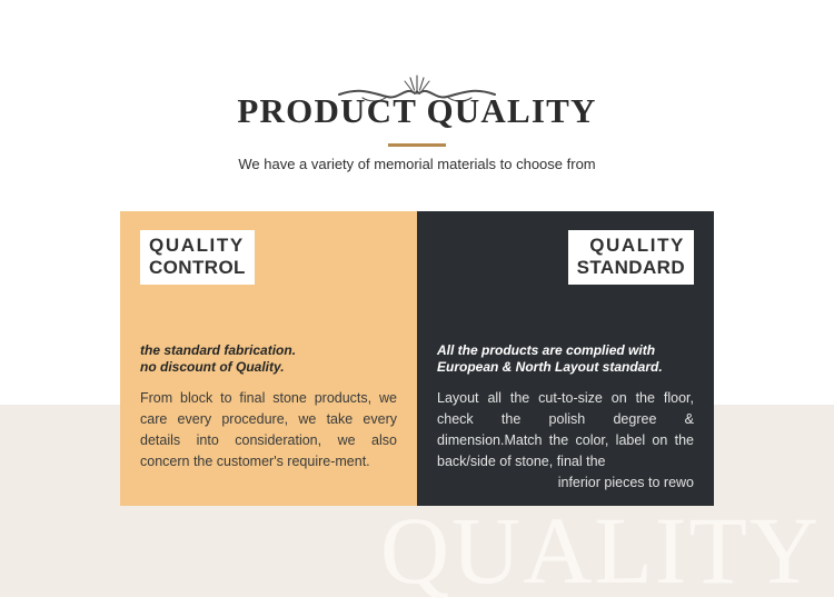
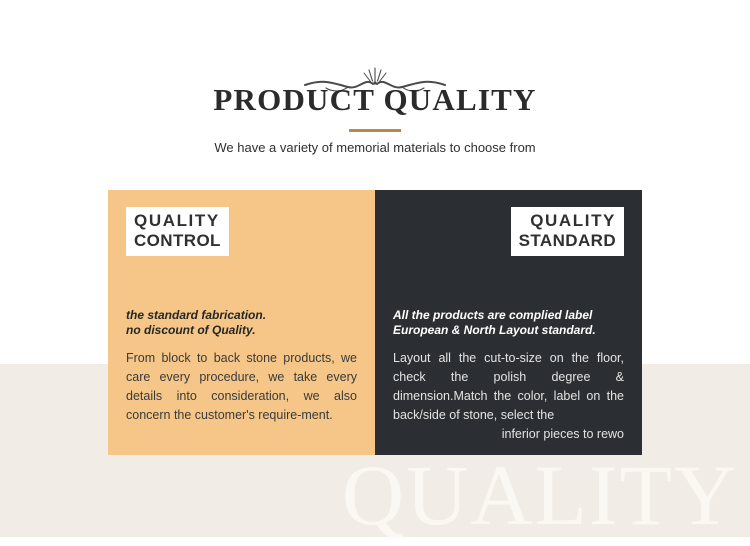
  QUALITY
  PRODUCT QUALITY
  We have a variety of memorial materials to choose from
  QUALITY
  CONTROL
  the standard fabrication.
  no discount of Quality.
- From block to final stone products, we care every procedure, we take every details into consideration, we also concern the customer's require-ment.
+ From block to back stone products, we care every procedure, we take every details into consideration, we also concern the customer's require-ment.
  QUALITY
  STANDARD
- All the products are complied with
+ All the products are complied label
  European & North Layout standard.
- Layout all the cut-to-size on the floor, check the polish degree & dimension.Match the color, label on the back/side of stone, final the
+ Layout all the cut-to-size on the floor, check the polish degree & dimension.Match the color, label on the back/side of stone, select the
  inferior pieces to rewo
